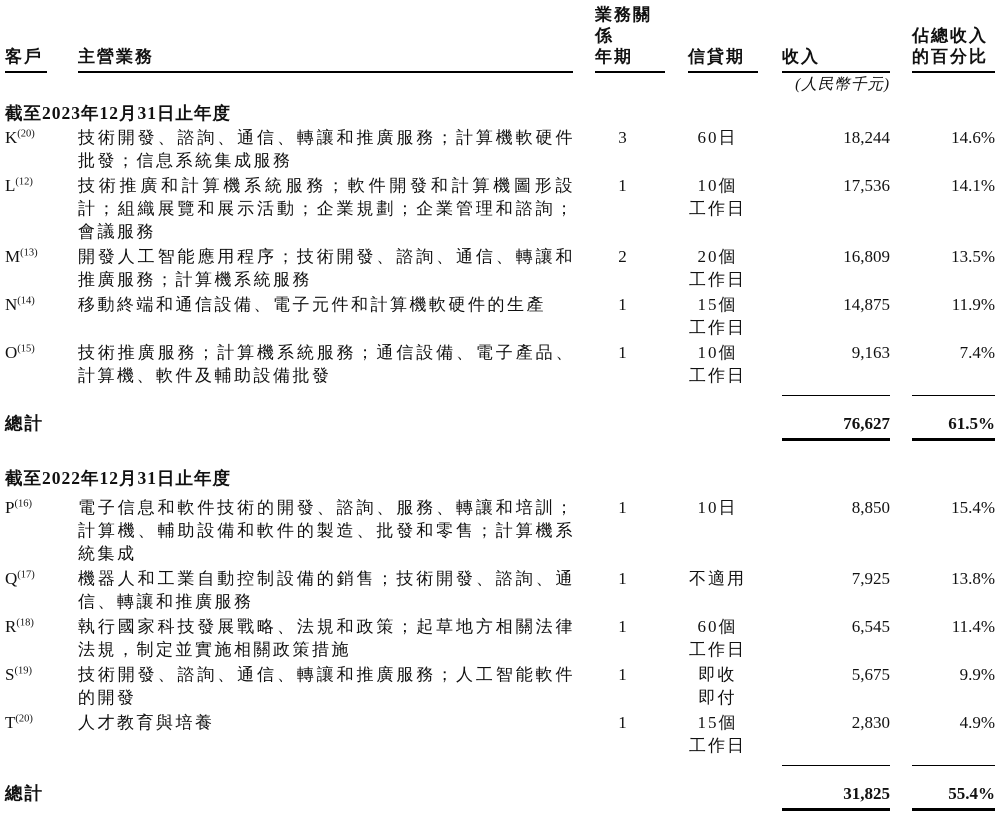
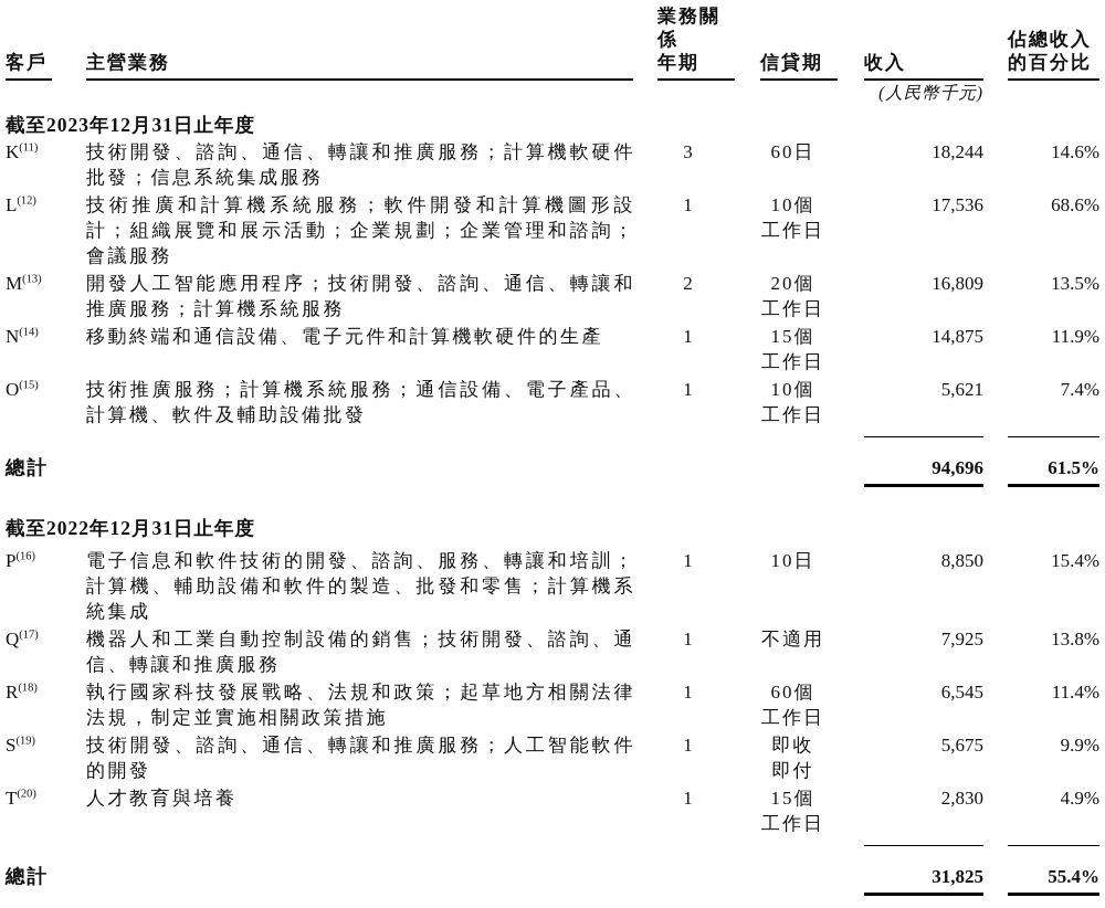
  客戶	主營業務	業務關係 年期	信貸期	收入	佔總收入 的百分比
  	(人民幣千元)
  截至2023年12月31日止年度
- K(20)	技術開發、諮詢、通信、轉讓和推廣服務；計算機軟硬件批發；信息系統集成服務	3	60日	18,244	14.6%
+ K(11)	技術開發、諮詢、通信、轉讓和推廣服務；計算機軟硬件批發；信息系統集成服務	3	60日	18,244	14.6%
- L(12)	技術推廣和計算機系統服務；軟件開發和計算機圖形設計；組織展覽和展示活動；企業規劃；企業管理和諮詢；會議服務	1	10個 工作日	17,536	14.1%
+ L(12)	技術推廣和計算機系統服務；軟件開發和計算機圖形設計；組織展覽和展示活動；企業規劃；企業管理和諮詢；會議服務	1	10個 工作日	17,536	68.6%
  M(13)	開發人工智能應用程序；技術開發、諮詢、通信、轉讓和推廣服務；計算機系統服務	2	20個 工作日	16,809	13.5%
  N(14)	移動終端和通信設備、電子元件和計算機軟硬件的生產	1	15個 工作日	14,875	11.9%
- O(15)	技術推廣服務；計算機系統服務；通信設備、電子產品、計算機、軟件及輔助設備批發	1	10個 工作日	9,163	7.4%
+ O(15)	技術推廣服務；計算機系統服務；通信設備、電子產品、計算機、軟件及輔助設備批發	1	10個 工作日	5,621	7.4%
- 總計	76,627	61.5%
+ 總計	94,696	61.5%
  截至2022年12月31日止年度
  P(16)	電子信息和軟件技術的開發、諮詢、服務、轉讓和培訓；計算機、輔助設備和軟件的製造、批發和零售；計算機系統集成	1	10日	8,850	15.4%
  Q(17)	機器人和工業自動控制設備的銷售；技術開發、諮詢、通信、轉讓和推廣服務	1	不適用	7,925	13.8%
  R(18)	執行國家科技發展戰略、法規和政策；起草地方相關法律法規，制定並實施相關政策措施	1	60個 工作日	6,545	11.4%
  S(19)	技術開發、諮詢、通信、轉讓和推廣服務；人工智能軟件的開發	1	即收 即付	5,675	9.9%
  T(20)	人才教育與培養	1	15個 工作日	2,830	4.9%
  總計	31,825	55.4%
